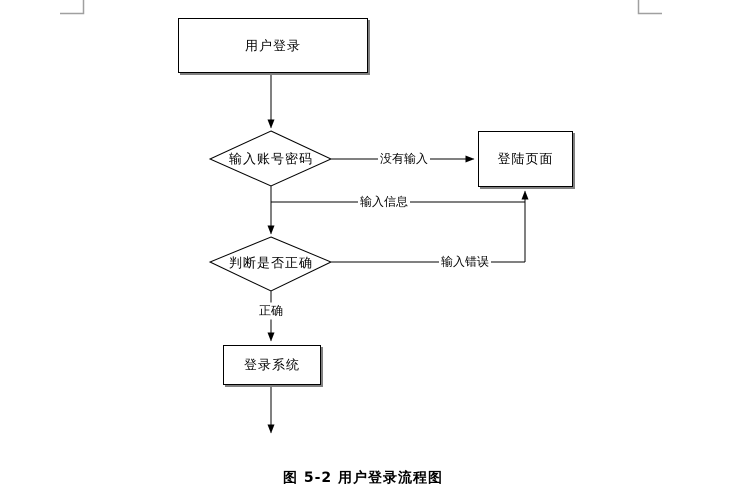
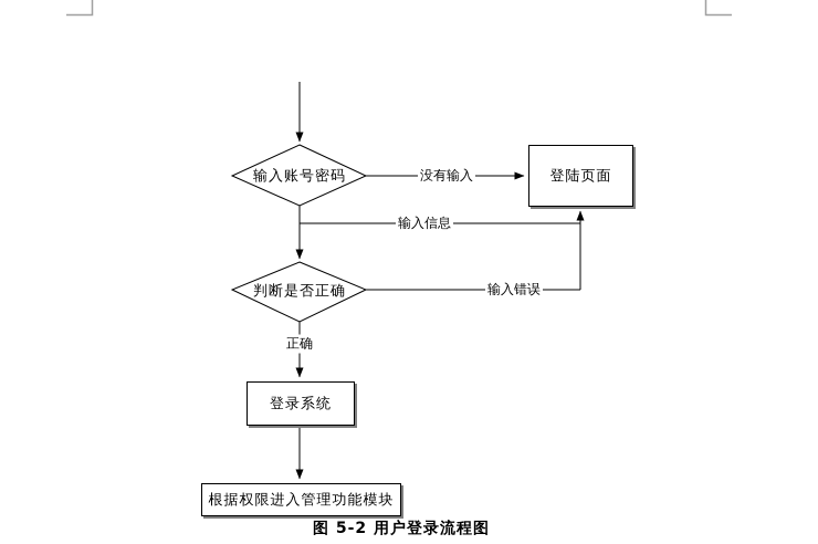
- 用户登录
  登陆页面
  登录系统
+ 根据权限进入管理功能模块
  输入账号密码
  判断是否正确
  没有输入
  输入信息
  输入错误
  正确
  图 5-2 用户登录流程图
